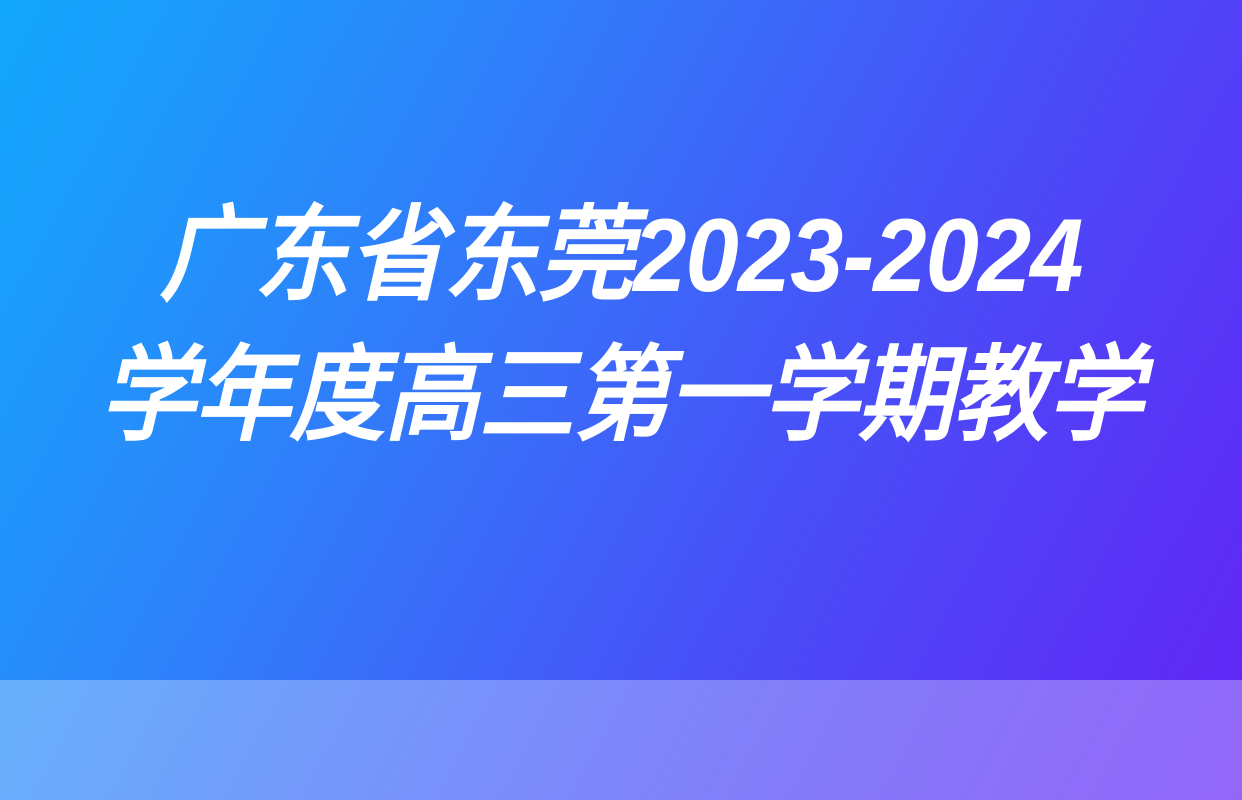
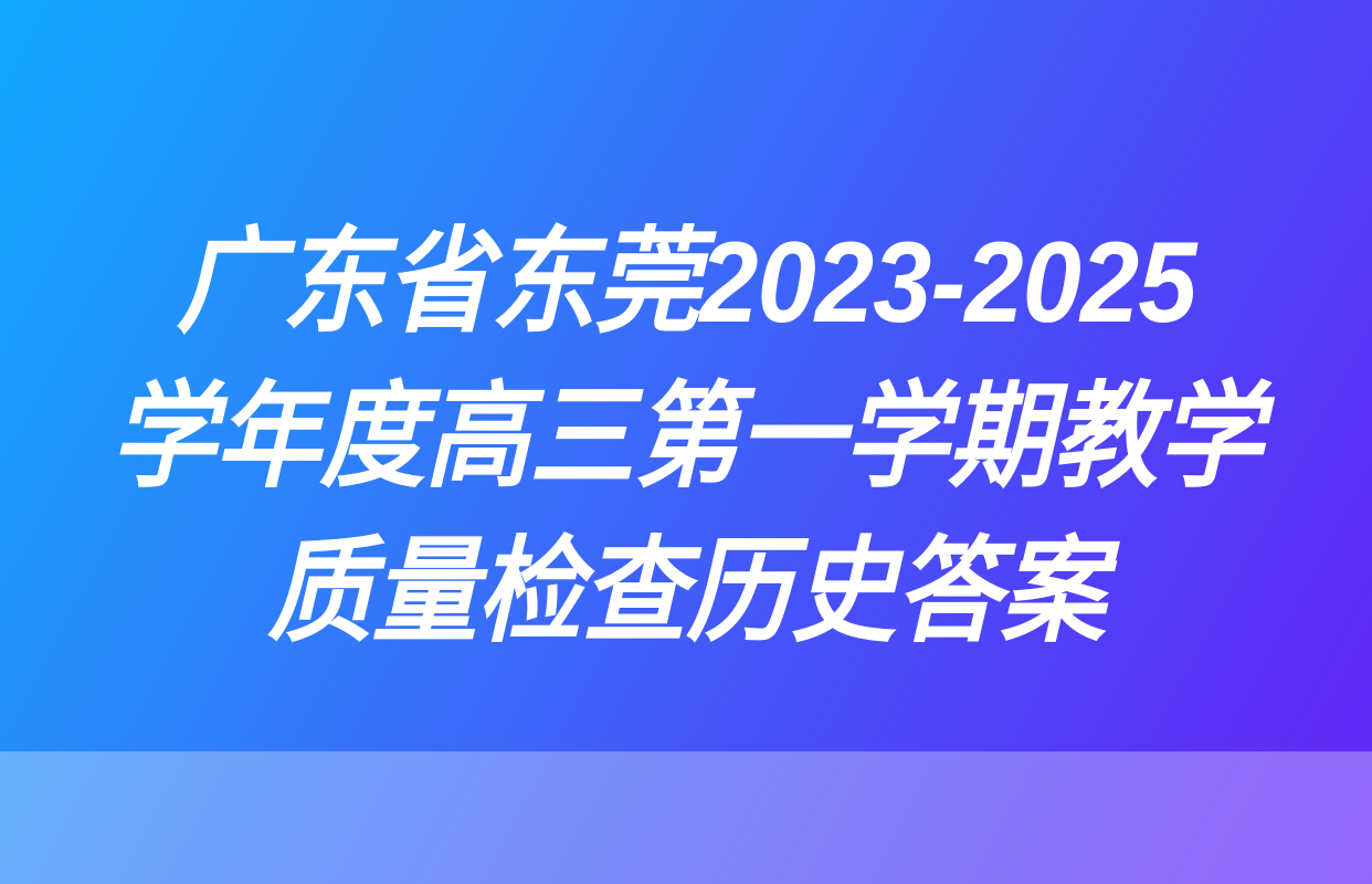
- 广东省东莞2023-2024
+ 广东省东莞2023-2025
  学年度高三第一学期教学
+ 质量检查历史答案
